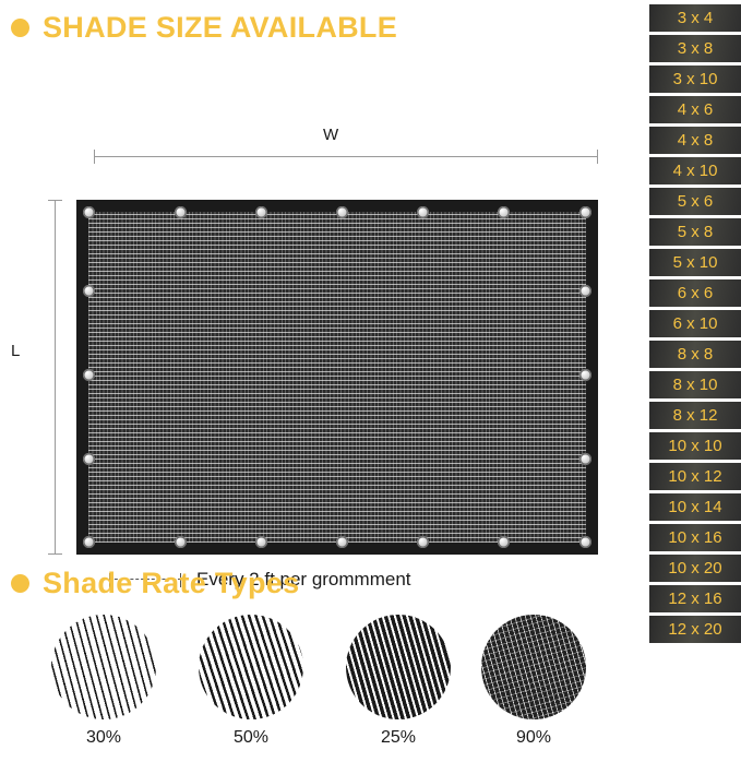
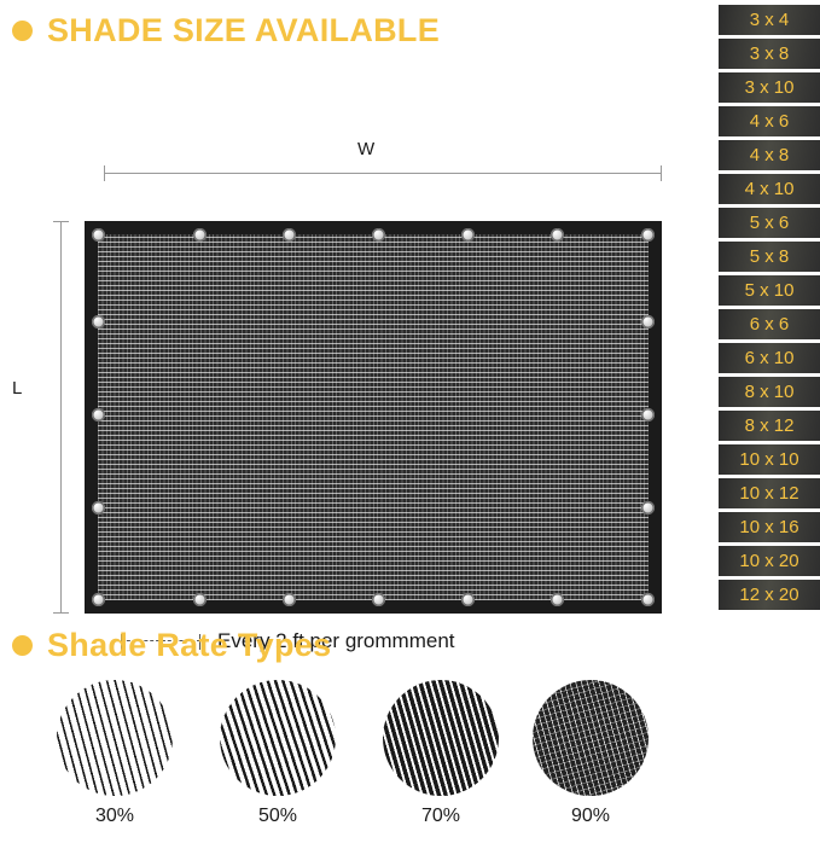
  SHADE SIZE AVAILABLE
  W
  L
  Every 2 ft per grommment
  Shade Rate Types
  30%
  50%
- 25%
+ 70%
  90%
  3 x 4
  3 x 8
  3 x 10
  4 x 6
  4 x 8
  4 x 10
  5 x 6
  5 x 8
  5 x 10
  6 x 6
  6 x 10
- 8 x 8
  8 x 10
  8 x 12
  10 x 10
  10 x 12
- 10 x 14
  10 x 16
  10 x 20
- 12 x 16
  12 x 20
